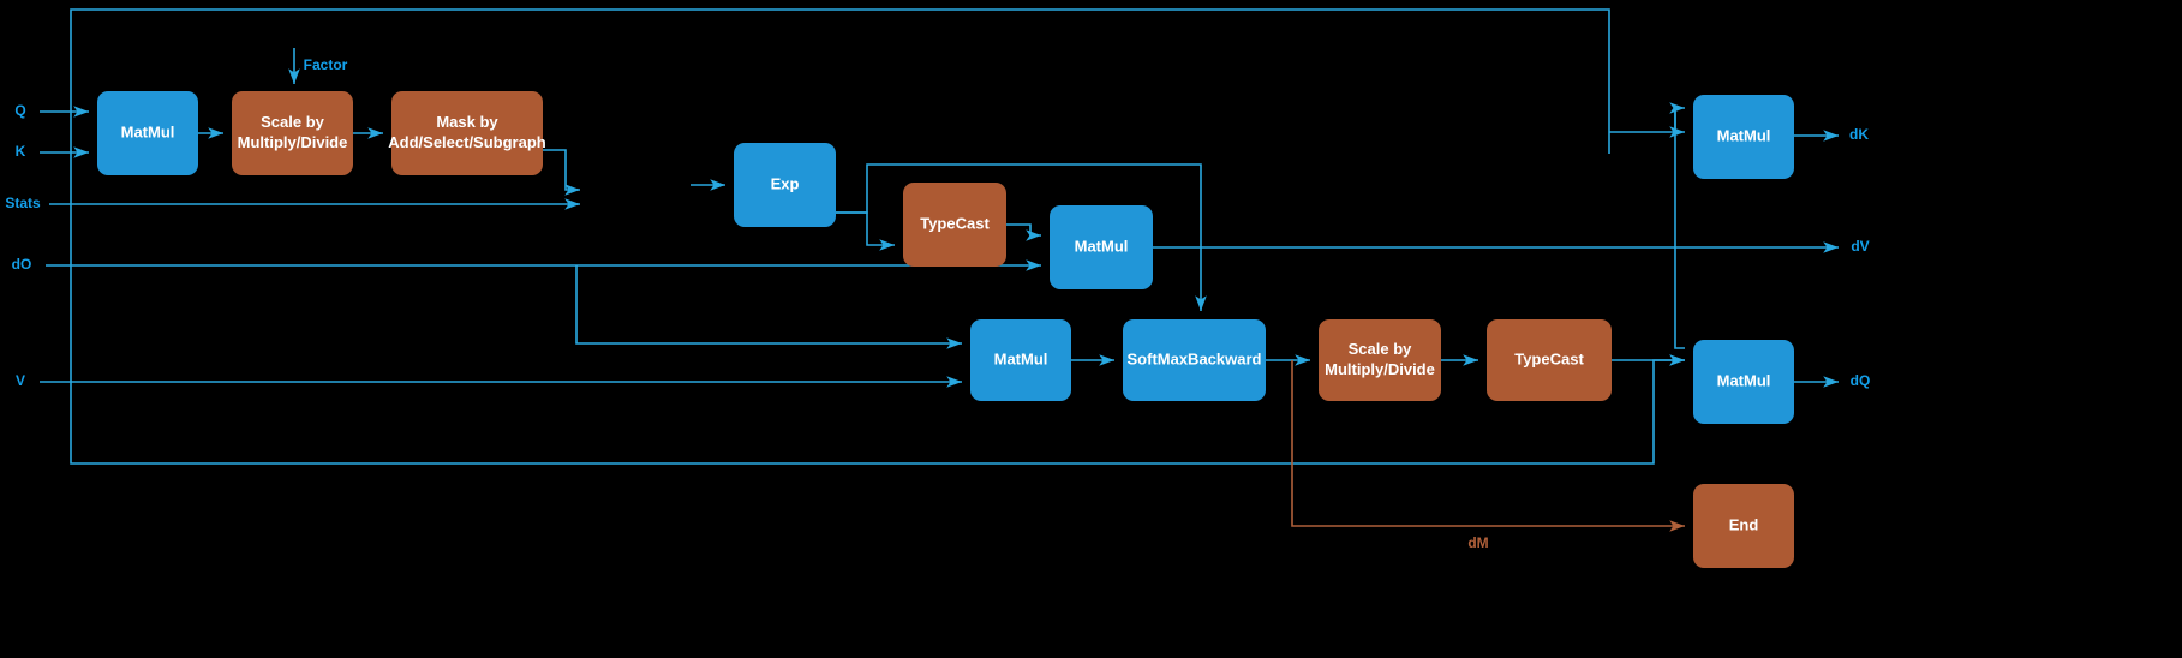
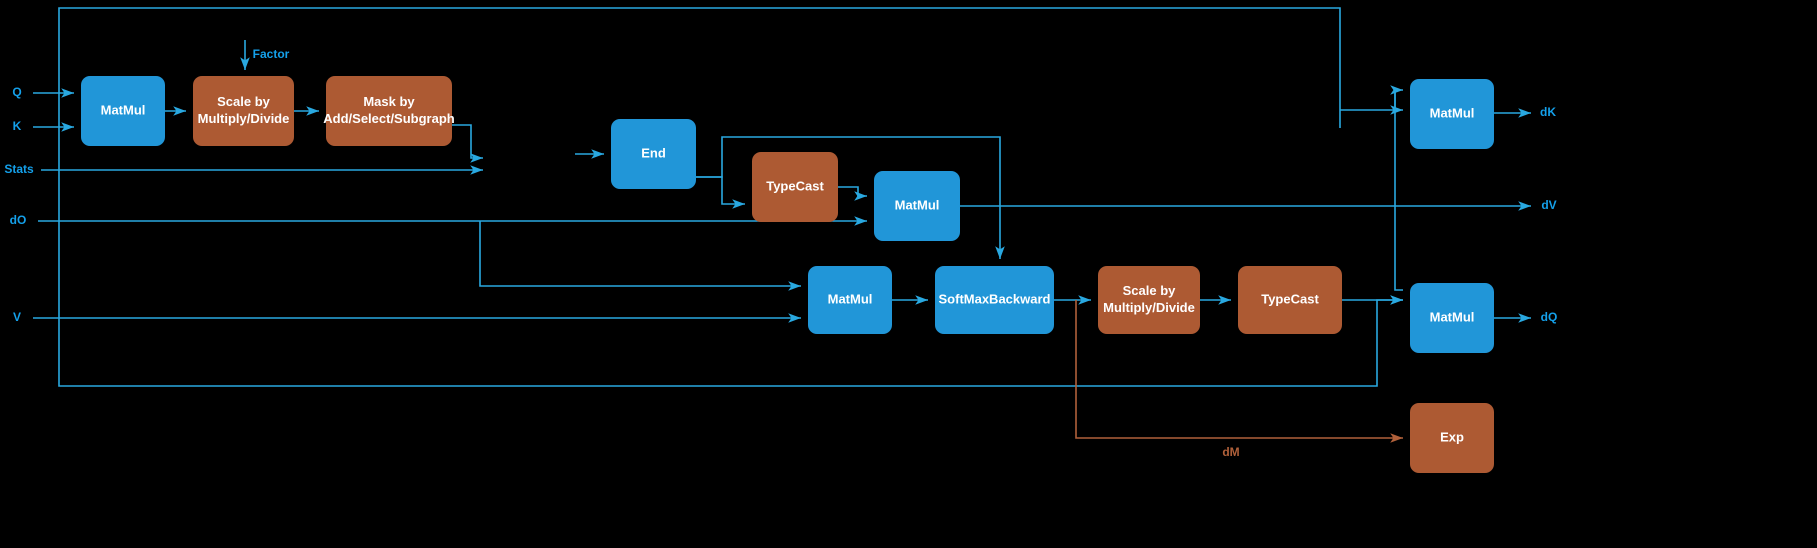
  MatMul
  Scale by
  Multiply/Divide
  Mask by
  Add/Select/Subgraph
- Exp
+ End
  TypeCast
  MatMul
  MatMul
  SoftMaxBackward
  Scale by
  Multiply/Divide
  TypeCast
  MatMul
  MatMul
- End
+ Exp
  Q
  K
  Stats
  dO
  V
  Factor
  dK
  dV
  dQ
  dM
